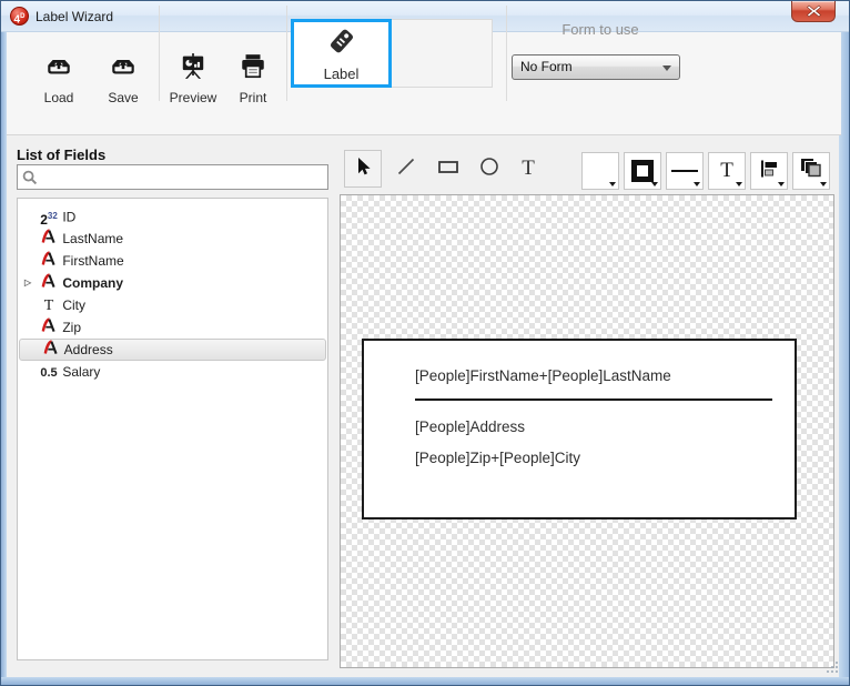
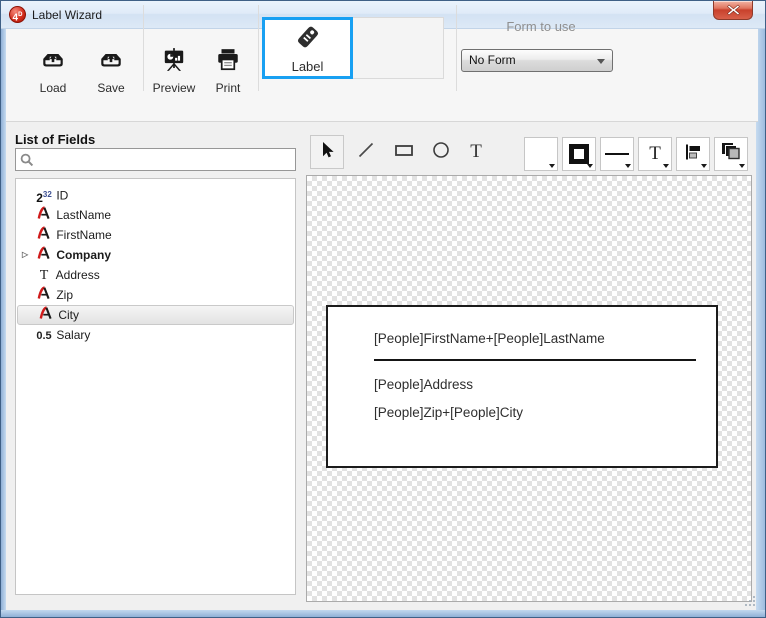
  Label Wizard
  Load
  Save
  Preview
  Print
  Label
  Form to use
  No Form
  List of Fields
  232 ID
  LastName
  FirstName
  ▷
  Company
- T City
+ T Address
  Zip
- Address
+ City
  0.5 Salary
  T
  T
  [People]FirstName+[People]LastName
  [People]Address
  [People]Zip+[People]City
